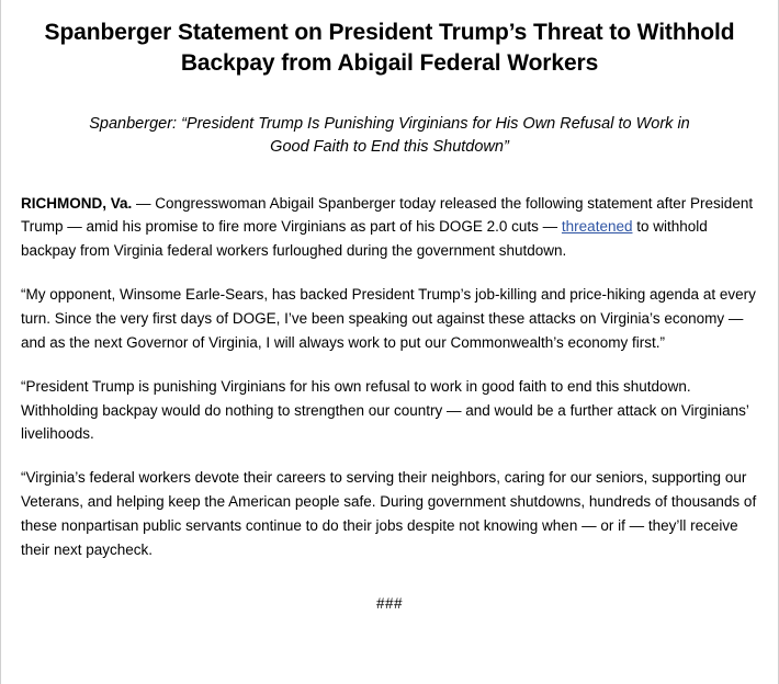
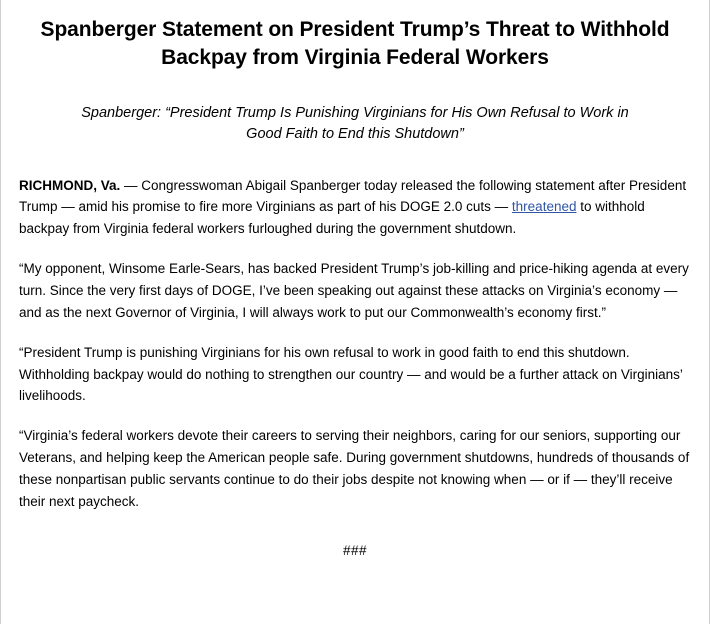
- Spanberger Statement on President Trump’s Threat to Withhold Backpay from Abigail Federal Workers
+ Spanberger Statement on President Trump’s Threat to Withhold Backpay from Virginia Federal Workers
  Spanberger: “President Trump Is Punishing Virginians for His Own Refusal to Work in Good Faith to End this Shutdown”
  RICHMOND, Va. — Congresswoman Abigail Spanberger today released the following statement after President Trump — amid his promise to fire more Virginians as part of his DOGE 2.0 cuts — threatened to withhold backpay from Virginia federal workers furloughed during the government shutdown.
  “My opponent, Winsome Earle-Sears, has backed President Trump’s job-killing and price-hiking agenda at every turn. Since the very first days of DOGE, I’ve been speaking out against these attacks on Virginia’s economy — and as the next Governor of Virginia, I will always work to put our Commonwealth’s economy first.”
  “President Trump is punishing Virginians for his own refusal to work in good faith to end this shutdown. Withholding backpay would do nothing to strengthen our country — and would be a further attack on Virginians’ livelihoods.
  “Virginia’s federal workers devote their careers to serving their neighbors, caring for our seniors, supporting our Veterans, and helping keep the American people safe. During government shutdowns, hundreds of thousands of these nonpartisan public servants continue to do their jobs despite not knowing when — or if — they’ll receive their next paycheck.
  ###
